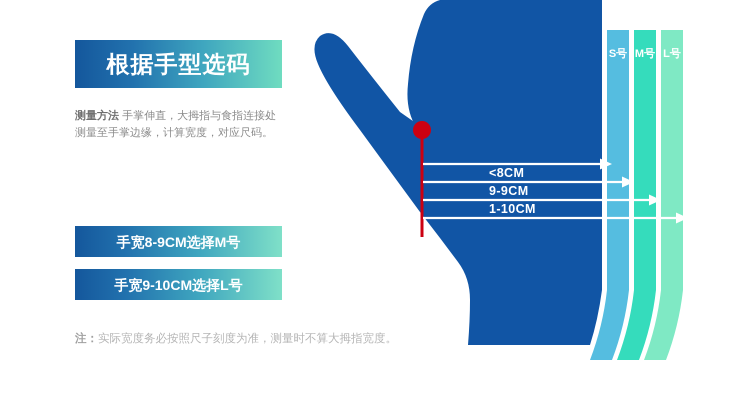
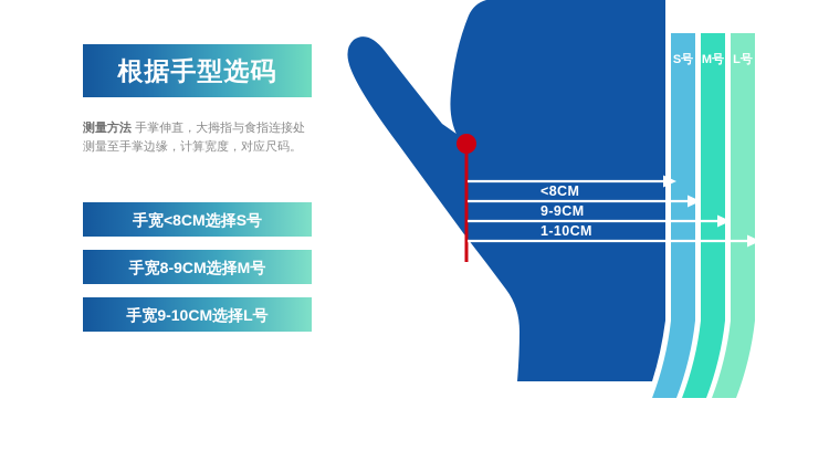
  <8CM
  9-9CM
  1-10CM
  S号
  M号
  L号
  根据手型选码
  测量方法 手掌伸直，大拇指与食指连接处测量至手掌边缘，计算宽度，对应尺码。
+ 手宽<8CM选择S号
  手宽8-9CM选择M号
  手宽9-10CM选择L号
- 注：实际宽度务必按照尺子刻度为准，测量时不算大拇指宽度。
